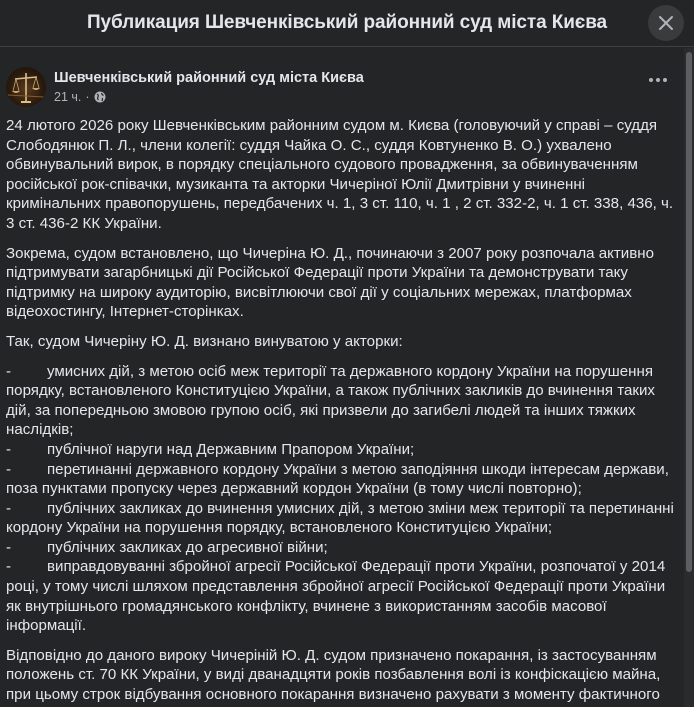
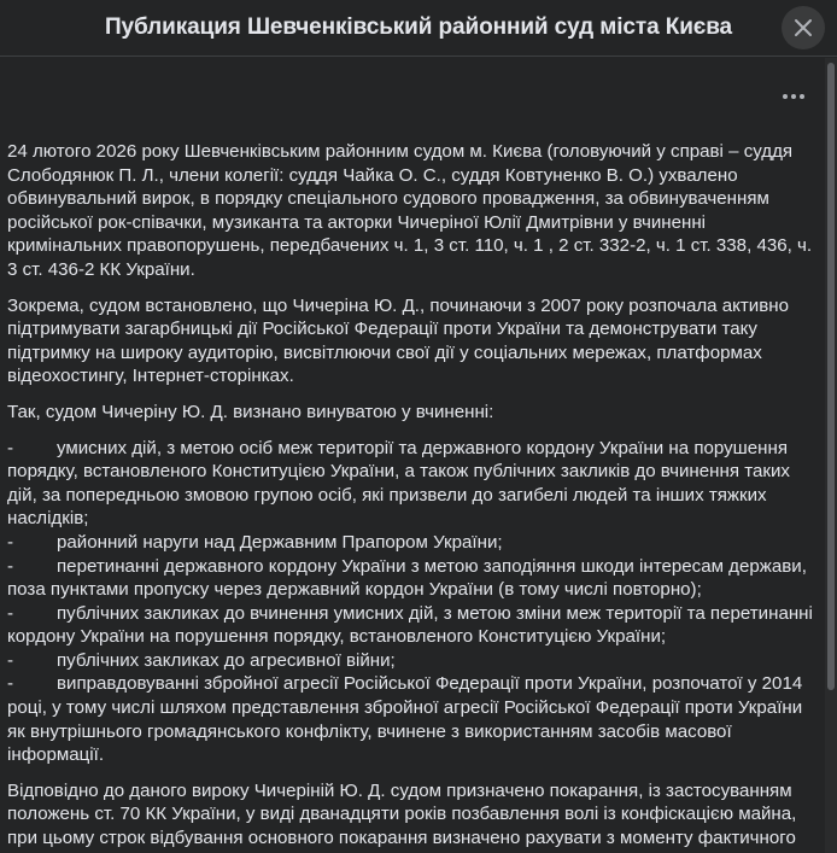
  Публикация Шевченківський районний суд міста Києва
- Шевченківський районний суд міста Києва
- 21 ч.
- ·
  24 лютого 2026 року Шевченківським районним судом м. Києва (головуючий у справі – суддя Слободянюк П. Л., члени колегії: суддя Чайка О. С., суддя Ковтуненко В. О.) ухвалено обвинувальний вирок, в порядку спеціального судового провадження, за обвинуваченням російської рок-співачки, музиканта та акторки Чичеріної Юлії Дмитрівни у вчиненні кримінальних правопорушень, передбачених ч. 1, 3 ст. 110, ч. 1 , 2 ст. 332-2, ч. 1 ст. 338, 436, ч. 3 ст. 436-2 КК України.
  Зокрема, судом встановлено, що Чичеріна Ю. Д., починаючи з 2007 року розпочала активно підтримувати загарбницькі дії Російської Федерації проти України та демонструвати таку підтримку на широку аудиторію, висвітлюючи свої дії у соціальних мережах, платформах відеохостингу, Інтернет-сторінках.
- Так, судом Чичеріну Ю. Д. визнано винуватою у акторки:
+ Так, судом Чичеріну Ю. Д. визнано винуватою у вчиненні:
  - умисних дій, з метою осіб меж території та державного кордону України на порушення порядку, встановленого Конституцією України, а також публічних закликів до вчинення таких дій, за попередньою змовою групою осіб, які призвели до загибелі людей та інших тяжких наслідків;
- - публічної наруги над Державним Прапором України;
+ - районний наруги над Державним Прапором України;
  - перетинанні державного кордону України з метою заподіяння шкоди інтересам держави, поза пунктами пропуску через державний кордон України (в тому числі повторно);
  - публічних закликах до вчинення умисних дій, з метою зміни меж території та перетинанні кордону України на порушення порядку, встановленого Конституцією України;
  - публічних закликах до агресивної війни;
  - виправдовуванні збройної агресії Російської Федерації проти України, розпочатої у 2014 році, у тому числі шляхом представлення збройної агресії Російської Федерації проти України як внутрішнього громадянського конфлікту, вчинене з використанням засобів масової інформації.
  Відповідно до даного вироку Чичеріній Ю. Д. судом призначено покарання, із застосуванням положень ст. 70 КК України, у виді дванадцяти років позбавлення волі із конфіскацією майна, при цьому строк відбування основного покарання визначено рахувати з моменту фактичного
